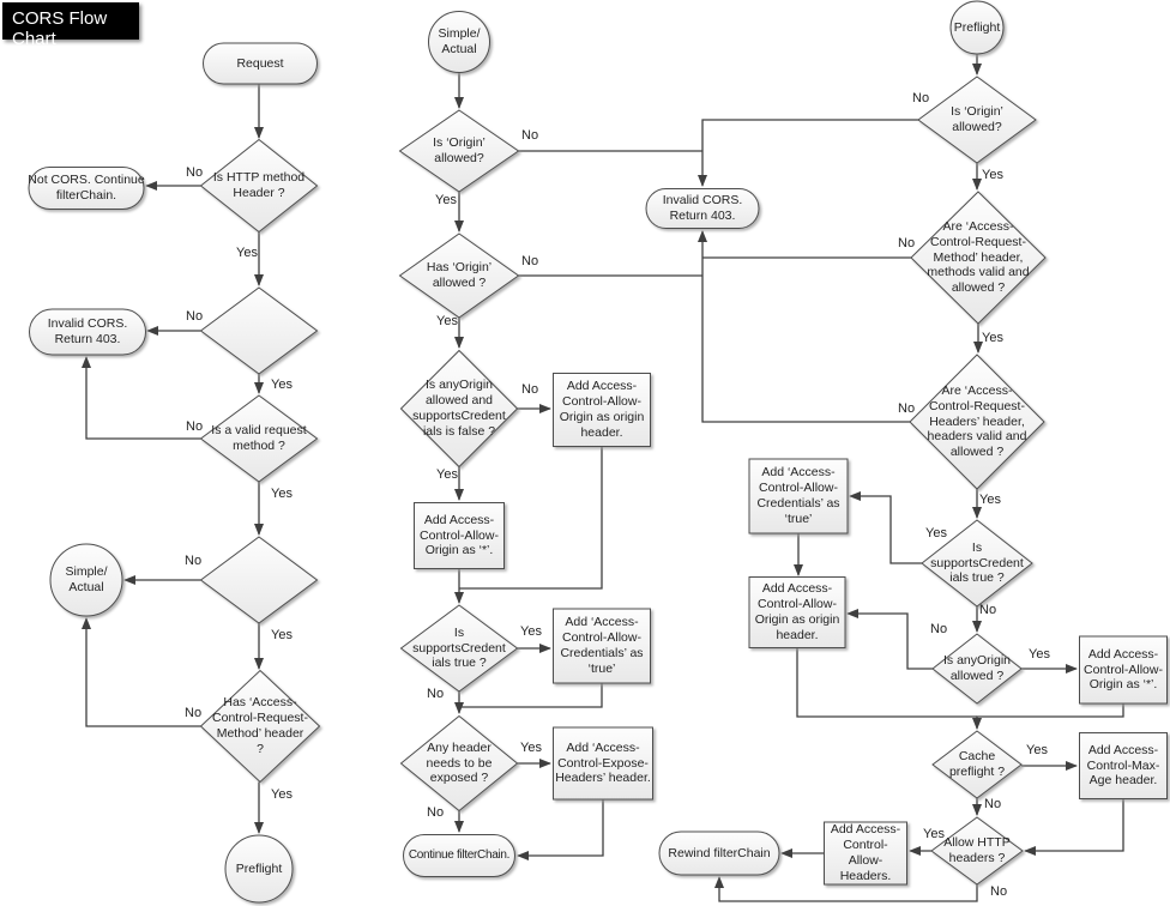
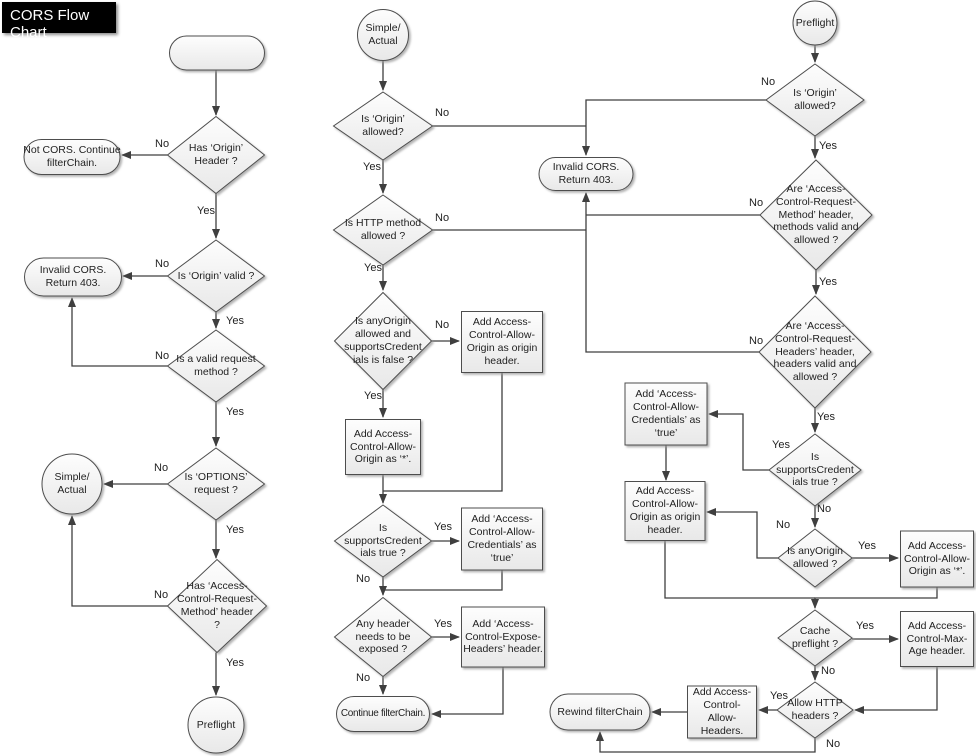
- Request
  Not CORS. Continue
  filterChain.
- Is HTTP method
+ Has ‘Origin’
  Header ?
  Invalid CORS.
  Return 403.
+ Is ‘Origin’ valid ?
  Is a valid request
  method ?
+ Is ‘OPTIONS’
+ request ?
  Simple/
  Actual
  Has ‘Access-
  Control-Request-
  Method’ header
  ?
  Preflight
  Simple/
  Actual
  Is ‘Origin’
  allowed?
  Invalid CORS.
  Return 403.
- Has ‘Origin’
+ Is HTTP method
  allowed ?
  Is anyOrigin
  allowed and
  supportsCredent
  ials is false ?
  Add Access-
  Control-Allow-
  Origin as origin
  header.
  Add Access-
  Control-Allow-
  Origin as ‘*’.
  Is
  supportsCredent
  ials true ?
  Add ‘Access-
  Control-Allow-
  Credentials’ as
  ‘true’
  Any header
  needs to be
  exposed ?
  Add ‘Access-
  Control-Expose-
  Headers’ header.
  Continue filterChain.
  Preflight
  Is ‘Origin’
  allowed?
  Are ‘Access-
  Control-Request-
  Method’ header,
  methods valid and
  allowed ?
  Are ‘Access-
  Control-Request-
  Headers’ header,
  headers valid and
  allowed ?
  Add ‘Access-
  Control-Allow-
  Credentials’ as
  ‘true’
  Is
  supportsCredent
  ials true ?
  Add Access-
  Control-Allow-
  Origin as origin
  header.
  Is anyOrigin
  allowed ?
  Add Access-
  Control-Allow-
  Origin as ‘*’.
  Cache
  preflight ?
  Add Access-
  Control-Max-
  Age header.
  Allow HTTP
  headers ?
  Add Access-
  Control-
  Allow-
  Headers.
  Rewind filterChain
  No
  Yes
  No
  Yes
  No
  Yes
  No
  Yes
  No
  Yes
  No
  Yes
  No
  Yes
  No
  Yes
  Yes
  No
  Yes
  No
  No
  Yes
  No
  Yes
  No
  Yes
  Yes
  No
  No
  Yes
  Yes
  No
  Yes
  No
  CORS Flow Chart
